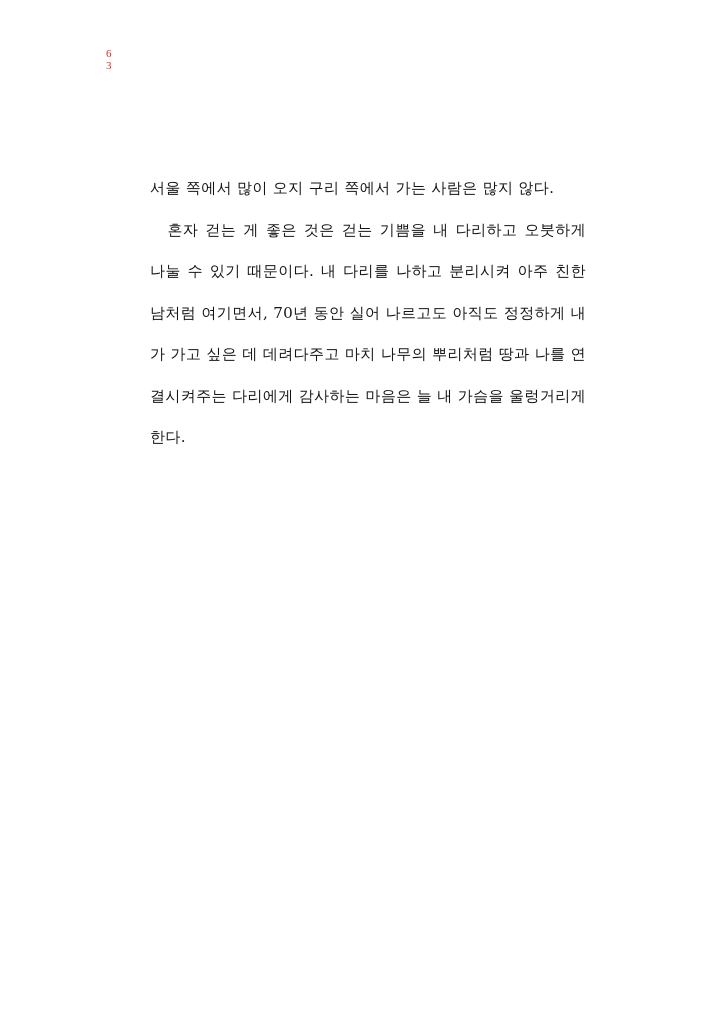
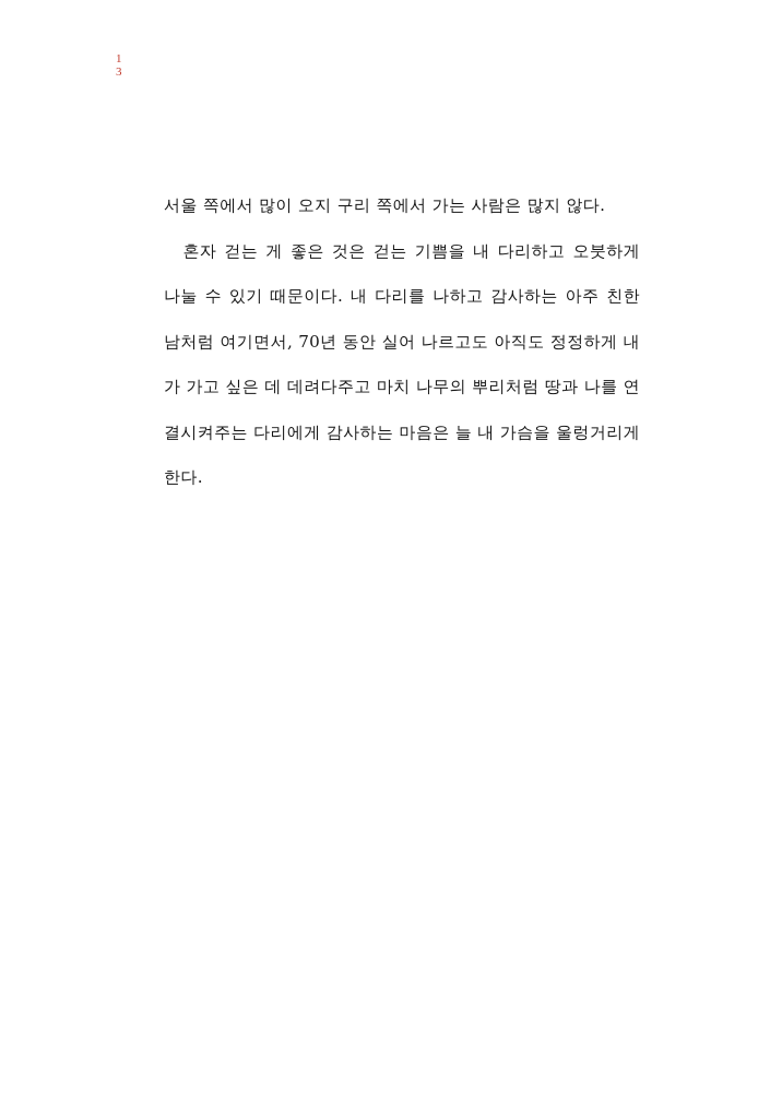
- 6
+ 1
  3
  서울 쪽에서 많이 오지 구리 쪽에서 가는 사람은 많지 않다.
- 혼자 걷는 게 좋은 것은 걷는 기쁨을 내 다리하고 오붓하게 나눌 수 있기 때문이다. 내 다리를 나하고 분리시켜 아주 친한 남처럼 여기면서, 70년 동안 실어 나르고도 아직도 정정하게 내가 가고 싶은 데 데려다주고 마치 나무의 뿌리처럼 땅과 나를 연결시켜주는 다리에게 감사하는 마음은 늘 내 가슴을 울렁거리게 한다.
+ 혼자 걷는 게 좋은 것은 걷는 기쁨을 내 다리하고 오붓하게 나눌 수 있기 때문이다. 내 다리를 나하고 감사하는 아주 친한 남처럼 여기면서, 70년 동안 실어 나르고도 아직도 정정하게 내가 가고 싶은 데 데려다주고 마치 나무의 뿌리처럼 땅과 나를 연결시켜주는 다리에게 감사하는 마음은 늘 내 가슴을 울렁거리게 한다.
